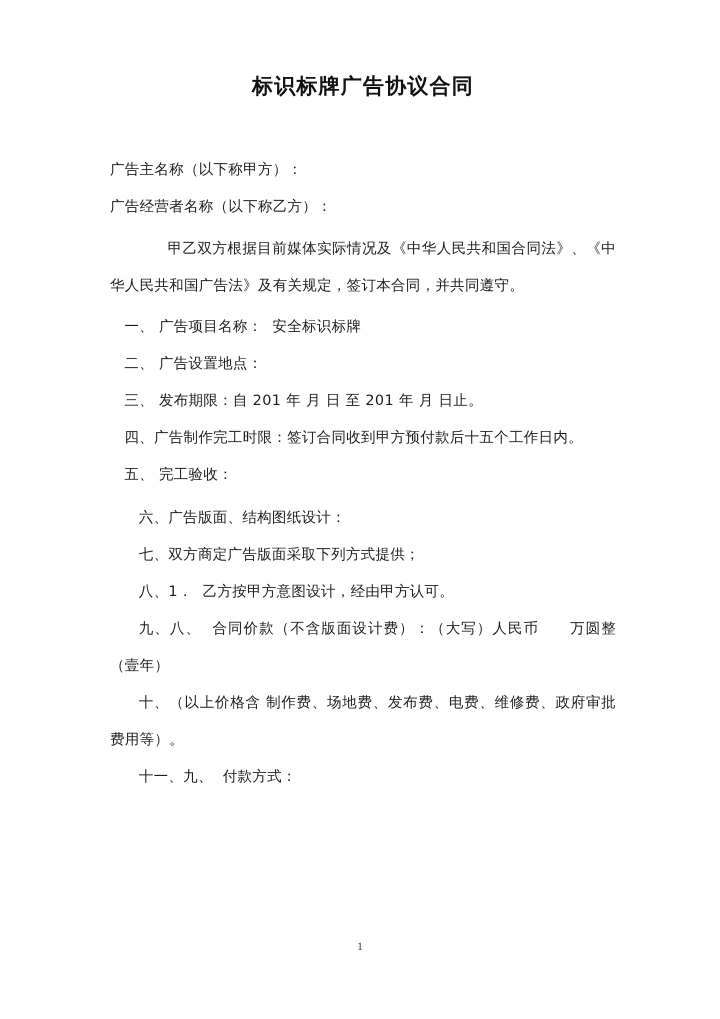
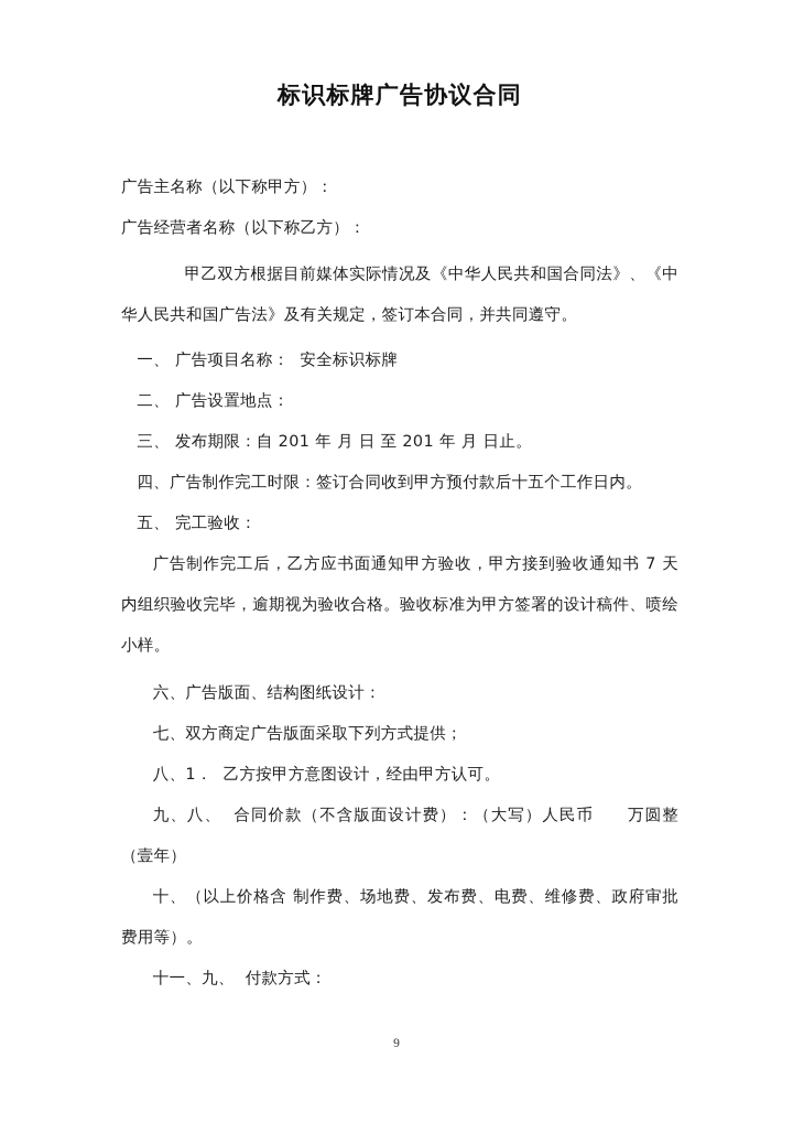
  标识标牌广告协议合同
  广告主名称（以下称甲方）：
  广告经营者名称（以下称乙方）：
  甲乙双方根据目前媒体实际情况及《中华人民共和国合同法》、《中华人民共和国广告法》及有关规定，签订本合同，并共同遵守。
  一、 广告项目名称： 安全标识标牌
  二、 广告设置地点：
  三、 发布期限：自 201 年 月 日 至 201 年 月 日止。
  四、广告制作完工时限：签订合同收到甲方预付款后十五个工作日内。
  五、 完工验收：
+ 广告制作完工后，乙方应书面通知甲方验收，甲方接到验收通知书 7 天内组织验收完毕，逾期视为验收合格。验收标准为甲方签署的设计稿件、喷绘小样。
  六、广告版面、结构图纸设计：
  七、双方商定广告版面采取下列方式提供；
  八、1． 乙方按甲方意图设计，经由甲方认可。
  九、八、 合同价款（不含版面设计费）：（大写）人民币 万圆整（壹年）
  十、（以上价格含 制作费、场地费、发布费、电费、维修费、政府审批费用等）。
  十一、九、 付款方式：
- 1
+ 9
